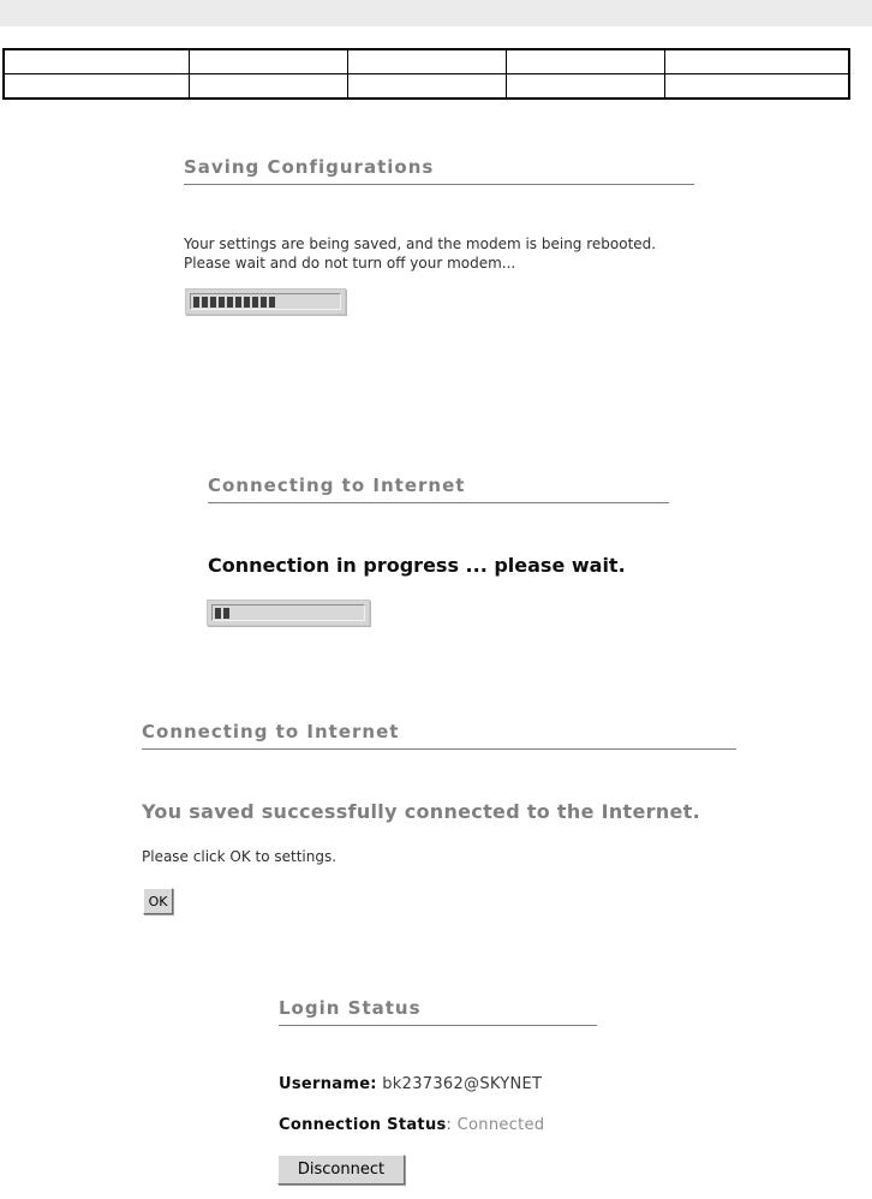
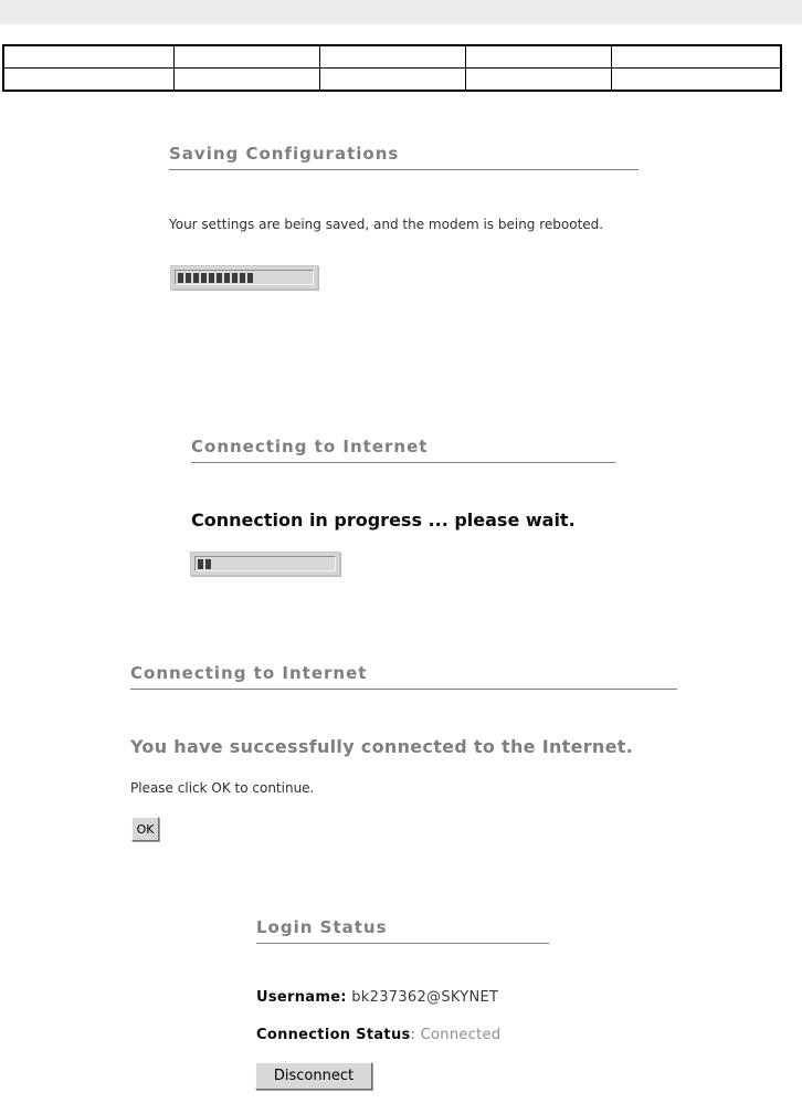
  Saving Configurations
  Your settings are being saved, and the modem is being rebooted.
- Please wait and do not turn off your modem...
  Connecting to Internet
  Connection in progress ... please wait.
  Connecting to Internet
- You saved successfully connected to the Internet.
+ You have successfully connected to the Internet.
- Please click OK to settings.
+ Please click OK to continue.
  OK
  Login Status
  Username: bk237362@SKYNET
  Connection Status: Connected
  Disconnect
